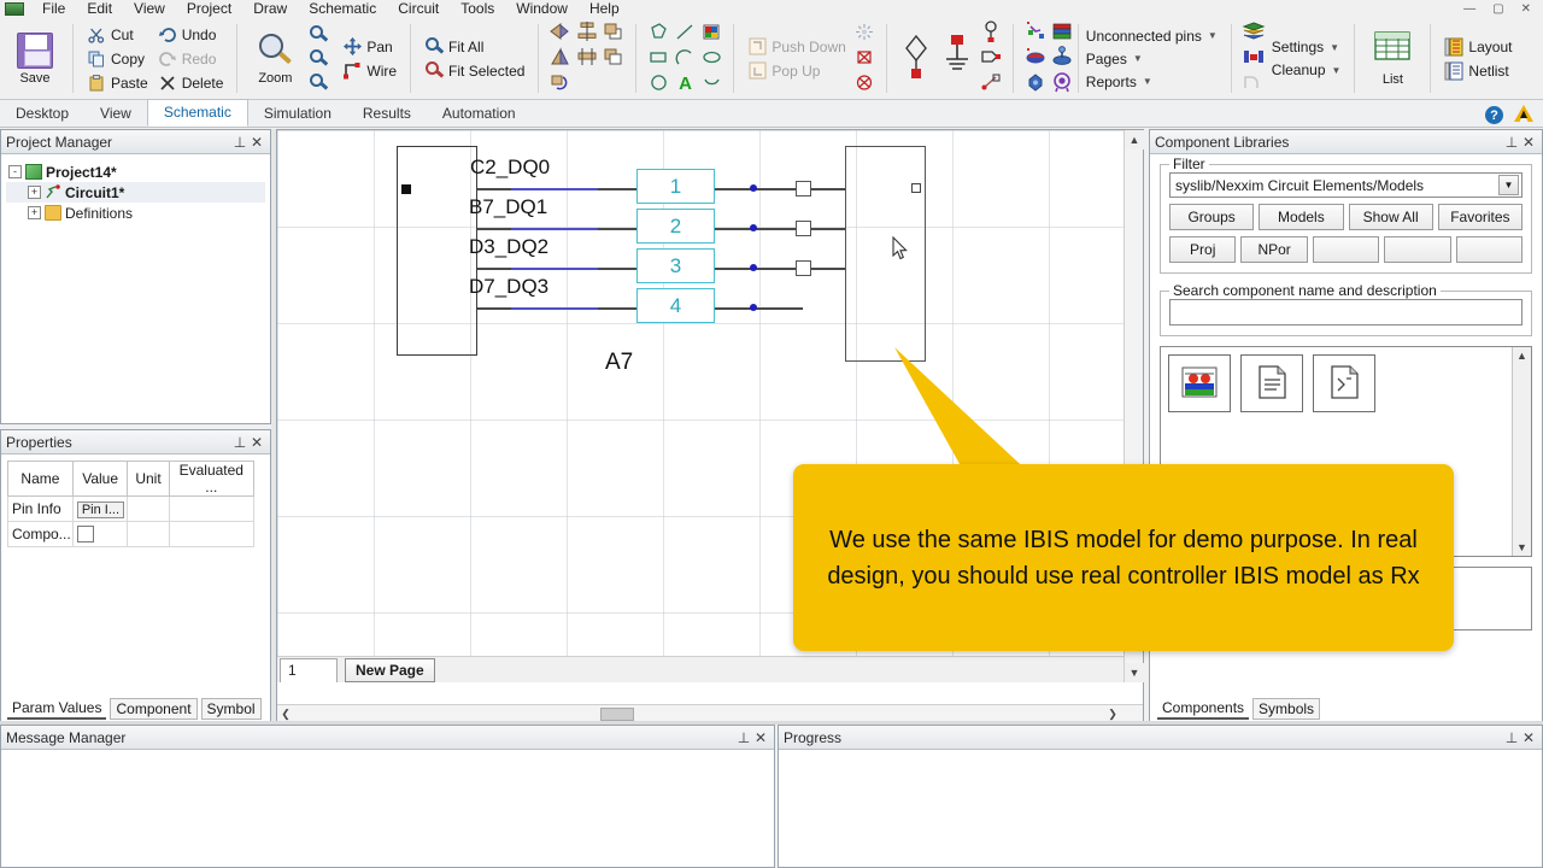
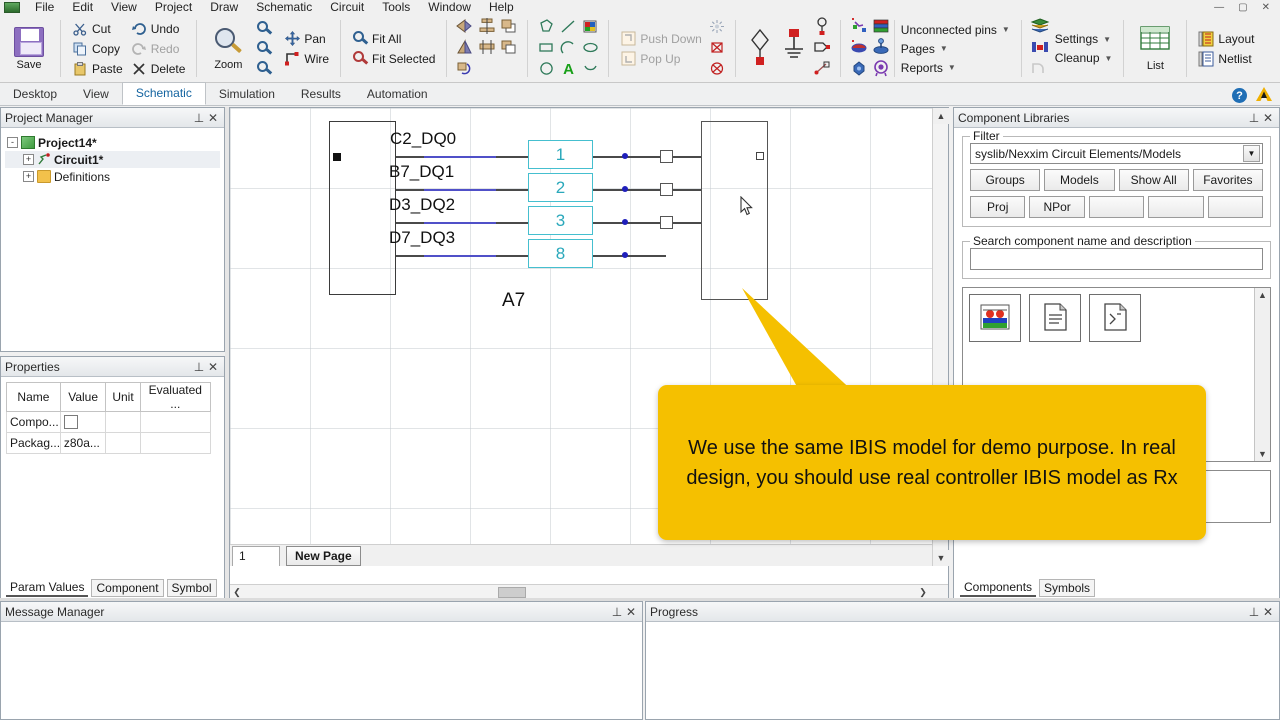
  File
  Edit
  View
  Project
  Draw
  Schematic
  Circuit
  Tools
  Window
  Help
  —
  ▢
  ✕
  Save
  Cut
  Copy
  Paste
  Undo
  Redo
  Delete
  Zoom
  Pan
  Wire
  Fit All
  Fit Selected
  A
  Push Down
  Pop Up
  Unconnected pins
  ▼
  Pages
  ▼
  Reports
  ▼
  Settings
  ▼
  Cleanup
  ▼
  List
  Layout
  Netlist
  Desktop
  View
  Schematic
  Simulation
  Results
  Automation
  ?
  Project Manager
  ⊥
  ✕
  -
  Project14*
  +
  Circuit1*
  +
  Definitions
  Properties
  ⊥
  ✕
  Name	Value	Unit	Evaluated ...
- Pin Info	Pin I...
  Compo...
+ Packag...	z80a...
  Param Values
  Component
  Symbol
  C2_DQ0
  B7_DQ1
  D3_DQ2
  D7_DQ3
  1
  2
  3
- 4
+ 8
  A7
  ▲
  ▼
  1
  New Page
  ❮
  ❯
  Component Libraries
  ⊥
  ✕
  Filter
  syslib/Nexxim Circuit Elements/Models
  ▼
  Groups
  Models
  Show All
  Favorites
  Proj
  NPor
  Search component name and description
  ▲
  ▼
  Components
  Symbols
  We use the same IBIS model for demo purpose. In real design, you should use real controller IBIS model as Rx
  Message Manager
  ⊥
  ✕
  Progress
  ⊥
  ✕
